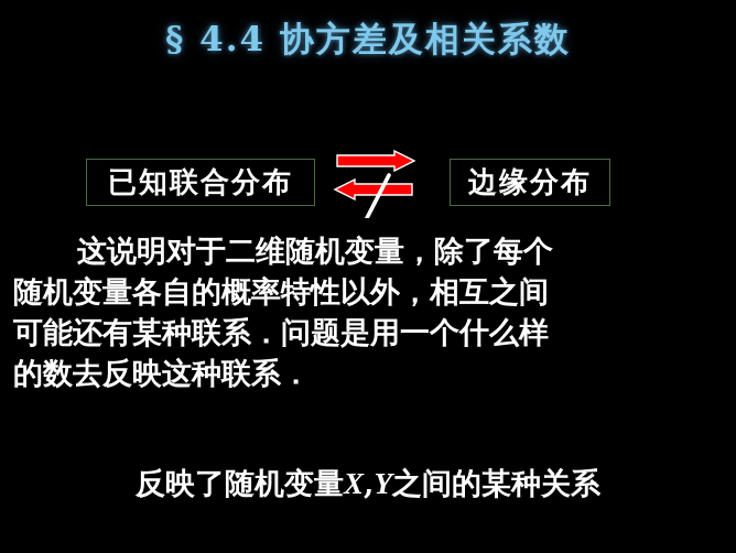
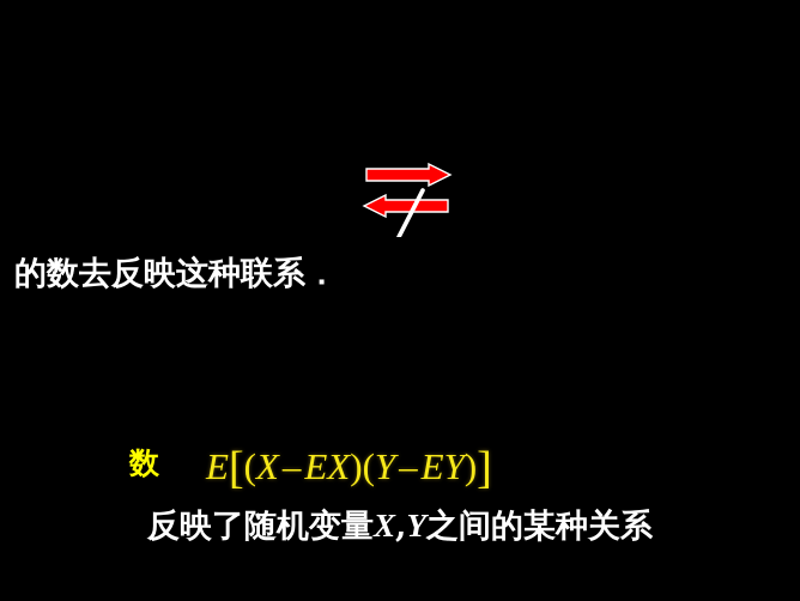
- § 4.4 协方差及相关系数
- 已知联合分布
- 边缘分布
- 这说明对于二维随机变量，除了每个
- 随机变量各自的概率特性以外，相互之间
- 可能还有某种联系．问题是用一个什么样
  的数去反映这种联系．
+ 数
+ E[(X–EX)(Y–EY)]
  反映了随机变量X,Y之间的某种关系
